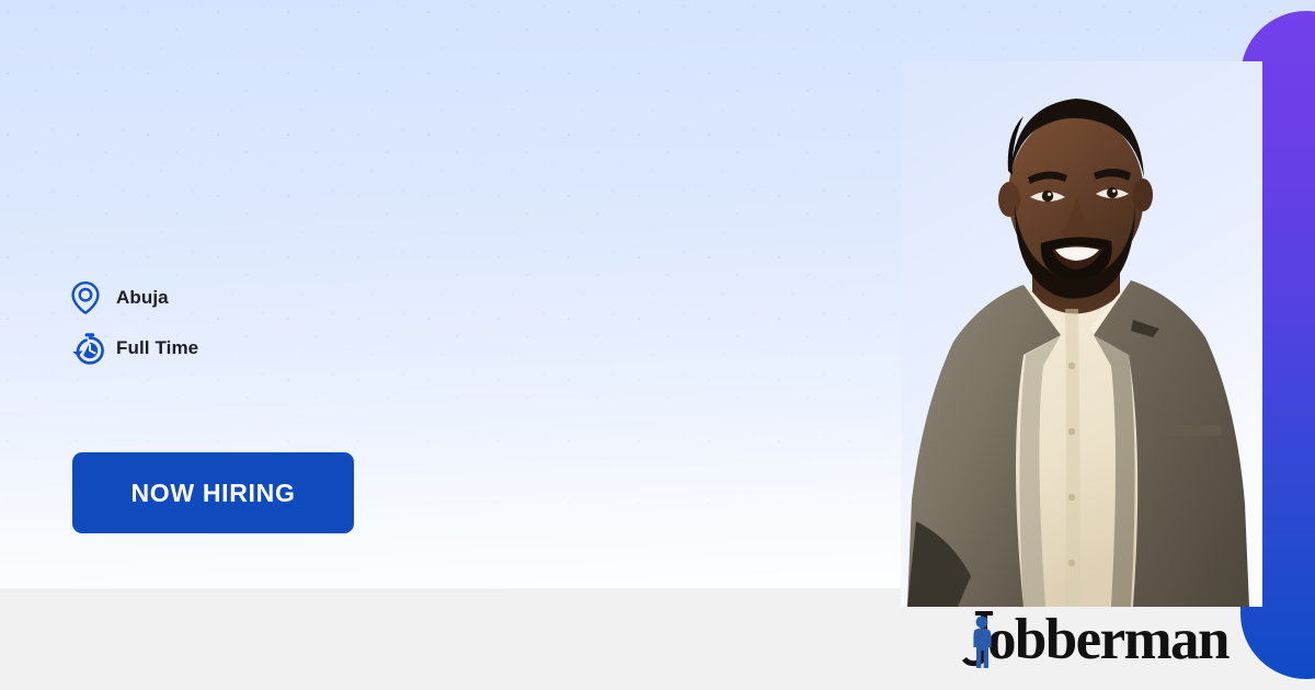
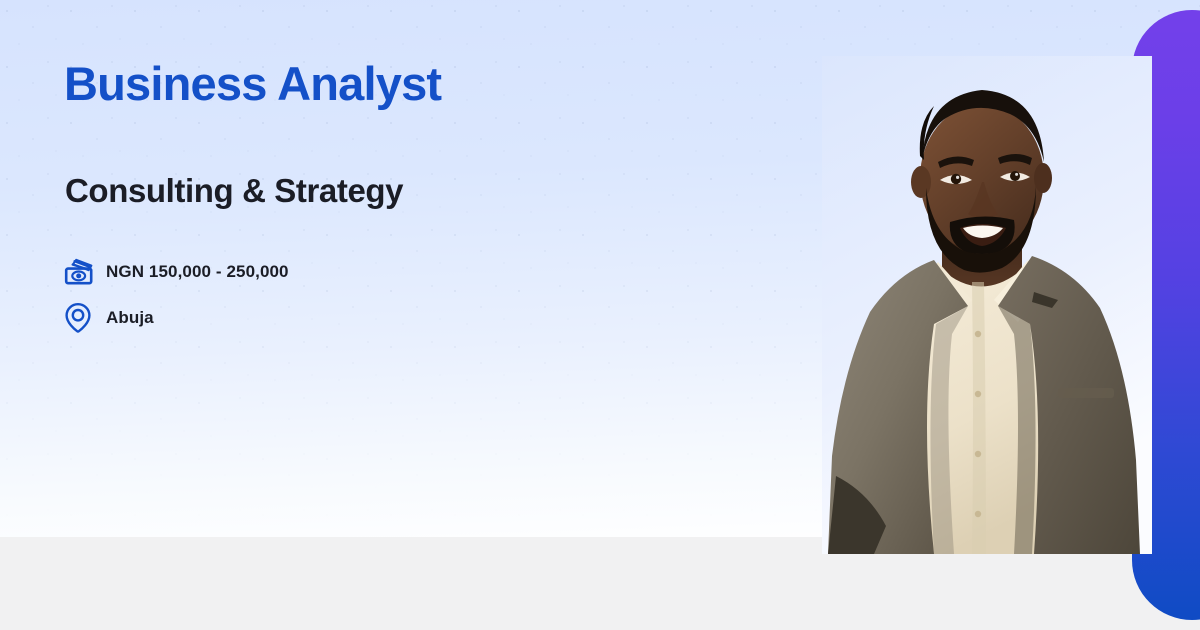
+ Business Analyst
+ Consulting & Strategy
+ NGN 150,000 - 250,000
  Abuja
- Full Time
- NOW HIRING
- obberman
